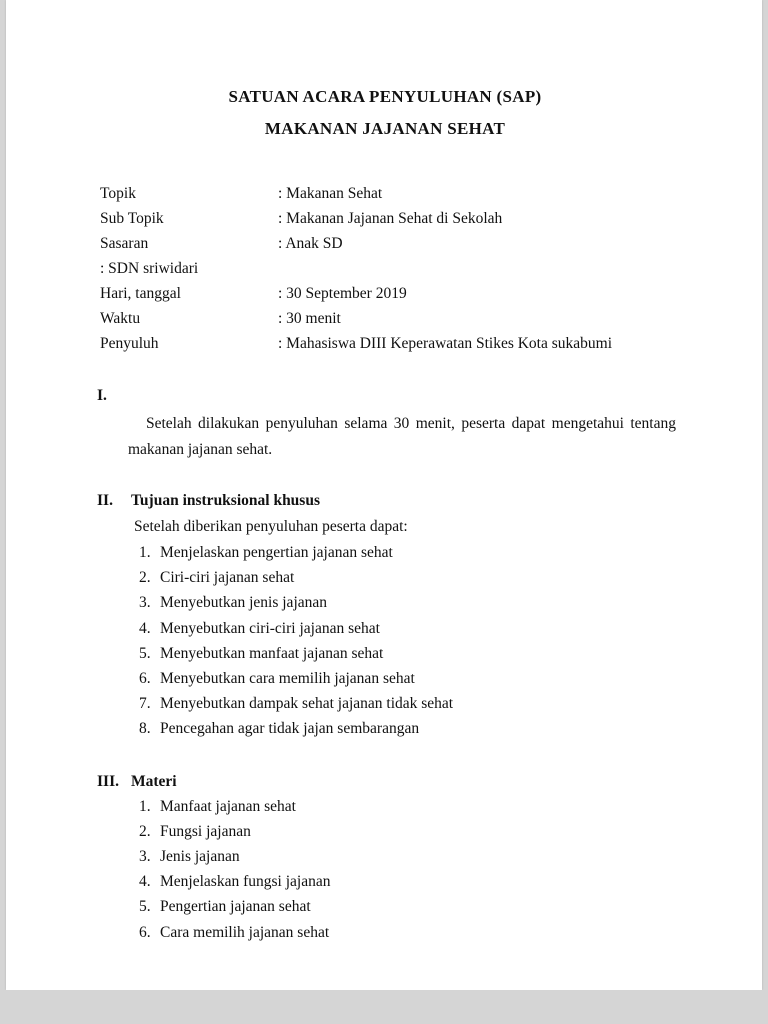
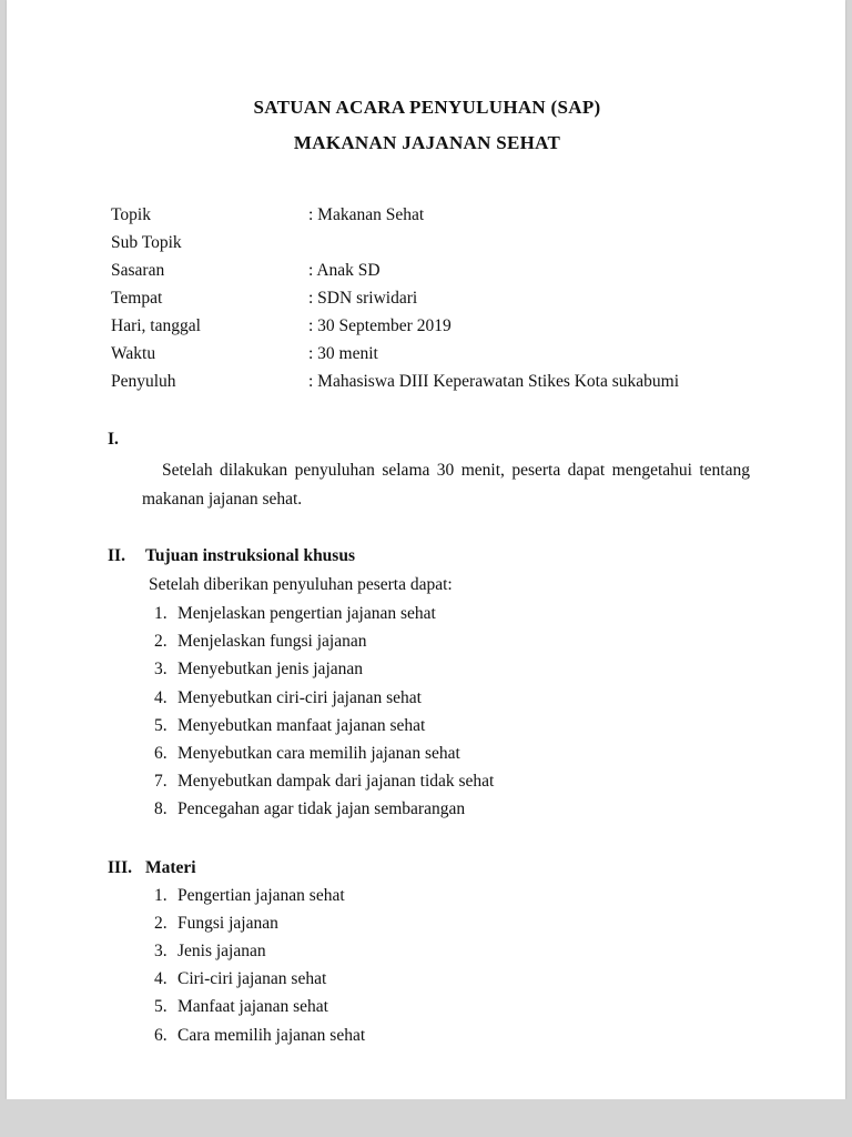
  SATUAN ACARA PENYULUHAN (SAP)
  MAKANAN JAJANAN SEHAT
  Topik
  : Makanan Sehat
  Sub Topik
- : Makanan Jajanan Sehat di Sekolah
  Sasaran
  : Anak SD
+ Tempat
  : SDN sriwidari
  Hari, tanggal
  : 30 September 2019
  Waktu
  : 30 menit
  Penyuluh
  : Mahasiswa DIII Keperawatan Stikes Kota sukabumi
  I.
  Setelah dilakukan penyuluhan selama 30 menit, peserta dapat mengetahui tentang makanan jajanan sehat.
  II.
  Tujuan instruksional khusus
  Setelah diberikan penyuluhan peserta dapat:
  1.
  Menjelaskan pengertian jajanan sehat
  2.
- Ciri-ciri jajanan sehat
+ Menjelaskan fungsi jajanan
  3.
  Menyebutkan jenis jajanan
  4.
  Menyebutkan ciri-ciri jajanan sehat
  5.
  Menyebutkan manfaat jajanan sehat
  6.
  Menyebutkan cara memilih jajanan sehat
  7.
- Menyebutkan dampak sehat jajanan tidak sehat
+ Menyebutkan dampak dari jajanan tidak sehat
  8.
  Pencegahan agar tidak jajan sembarangan
  III.
  Materi
  1.
- Manfaat jajanan sehat
+ Pengertian jajanan sehat
  2.
  Fungsi jajanan
  3.
  Jenis jajanan
  4.
- Menjelaskan fungsi jajanan
+ Ciri-ciri jajanan sehat
  5.
- Pengertian jajanan sehat
+ Manfaat jajanan sehat
  6.
  Cara memilih jajanan sehat
